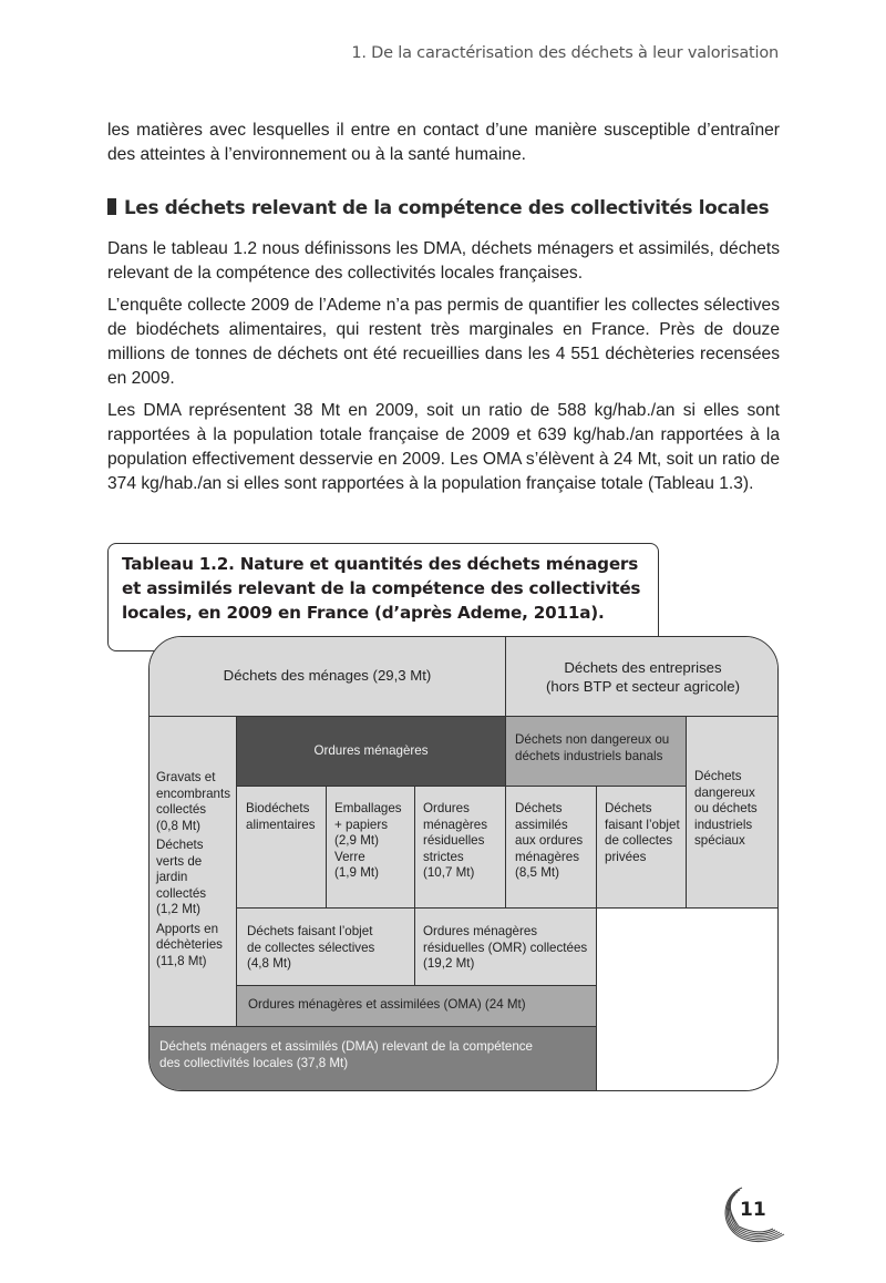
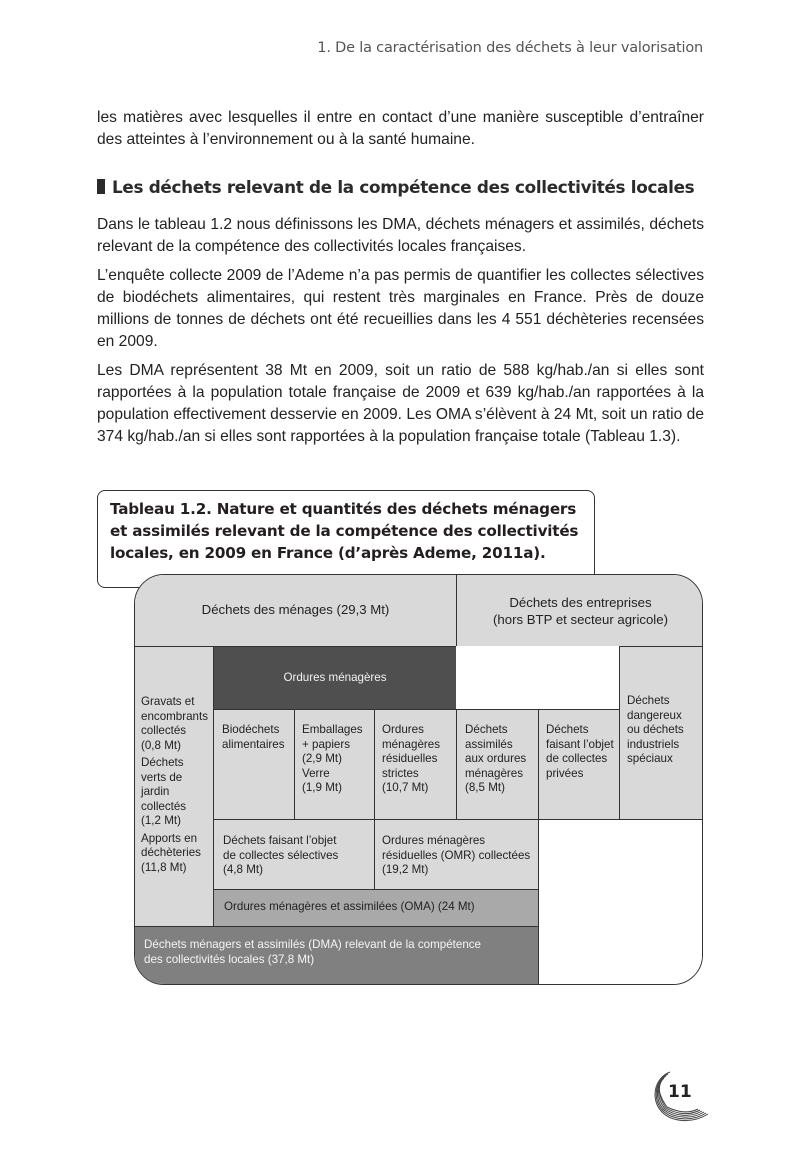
  1. De la caractérisation des déchets à leur valorisation
  les matières avec lesquelles il entre en contact d’une manière susceptible d’entraîner des atteintes à l’environnement ou à la santé humaine.
  Les déchets relevant de la compétence des collectivités locales
  Dans le tableau 1.2 nous définissons les DMA, déchets ménagers et assimilés, déchets relevant de la compétence des collectivités locales françaises.
  L’enquête collecte 2009 de l’Ademe n’a pas permis de quantifier les collectes sélectives de biodéchets alimentaires, qui restent très marginales en France. Près de douze millions de tonnes de déchets ont été recueillies dans les 4 551 déchèteries recensées en 2009.
  Les DMA représentent 38 Mt en 2009, soit un ratio de 588 kg/hab./an si elles sont rapportées à la population totale française de 2009 et 639 kg/hab./an rapportées à la population effectivement desservie en 2009. Les OMA s’élèvent à 24 Mt, soit un ratio de 374 kg/hab./an si elles sont rapportées à la population française totale (Tableau 1.3).
  Tableau 1.2. Nature et quantités des déchets ménagers et assimilés relevant de la compétence des collectivités locales, en 2009 en France (d’après Ademe, 2011a).
  Déchets des ménages (29,3 Mt)
  Déchets des entreprises
  (hors BTP et secteur agricole)
  Gravats et
  encombrants
  collectés
  (0,8 Mt)
  Déchets
  verts de
  jardin
  collectés
  (1,2 Mt)
  Apports en
  déchèteries
  (11,8 Mt)
  Ordures ménagères
- Déchets non dangereux ou
- déchets industriels banals
  Déchets
  dangereux
  ou déchets
  industriels
  spéciaux
  Biodéchets
  alimentaires
  Emballages
  + papiers
  (2,9 Mt)
  Verre
  (1,9 Mt)
  Ordures
  ménagères
  résiduelles
  strictes
  (10,7 Mt)
  Déchets
  assimilés
  aux ordures
  ménagères
  (8,5 Mt)
  Déchets
  faisant l’objet
  de collectes
  privées
  Déchets faisant l’objet
  de collectes sélectives
  (4,8 Mt)
  Ordures ménagères
  résiduelles (OMR) collectées
  (19,2 Mt)
  Ordures ménagères et assimilées (OMA) (24 Mt)
  Déchets ménagers et assimilés (DMA) relevant de la compétence
  des collectivités locales (37,8 Mt)
  11
